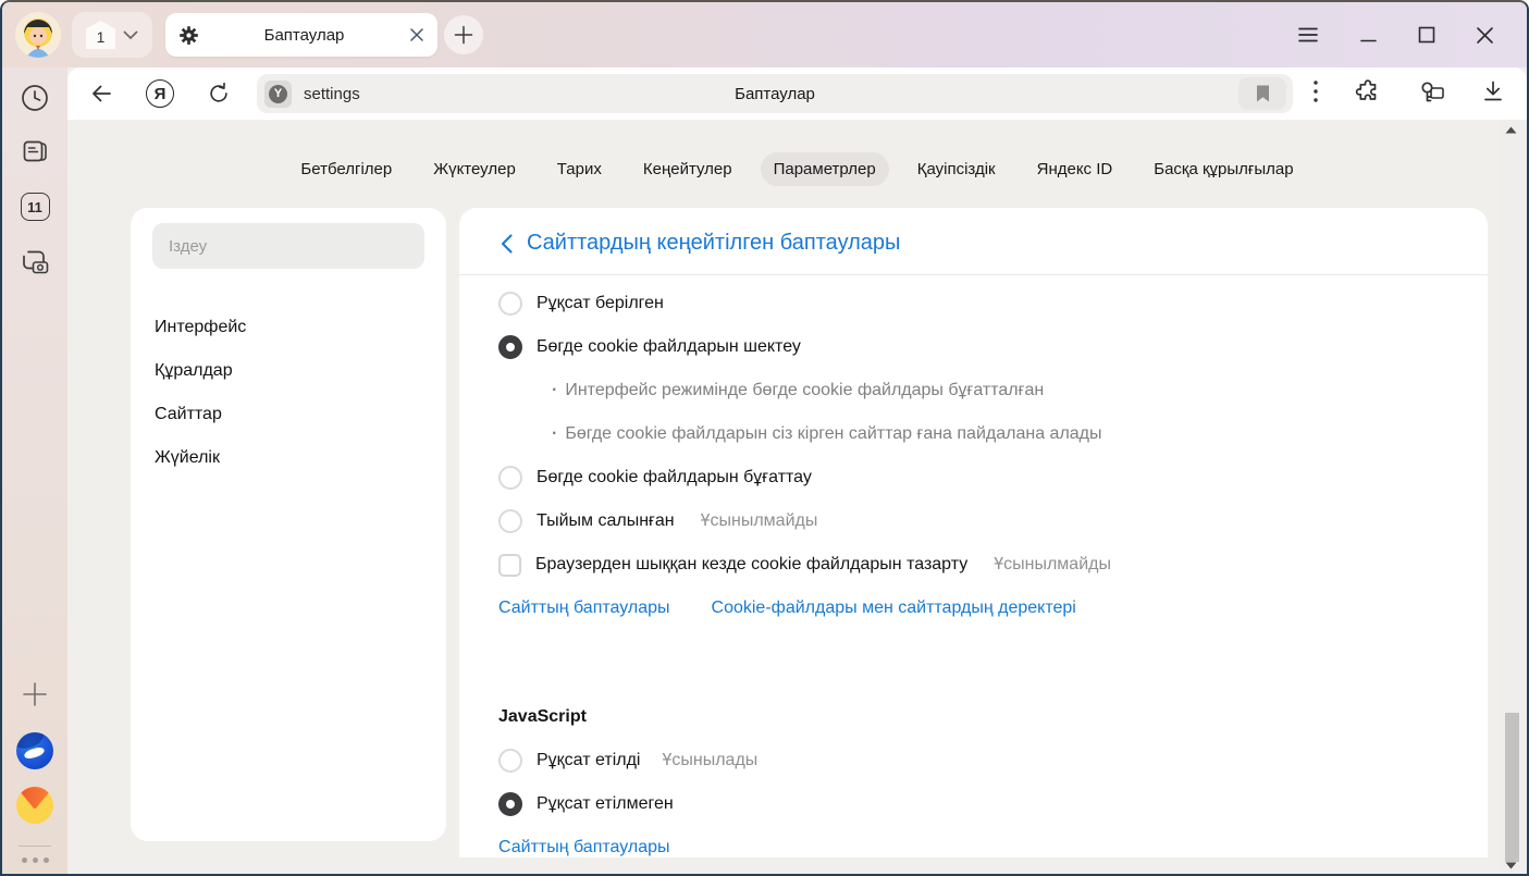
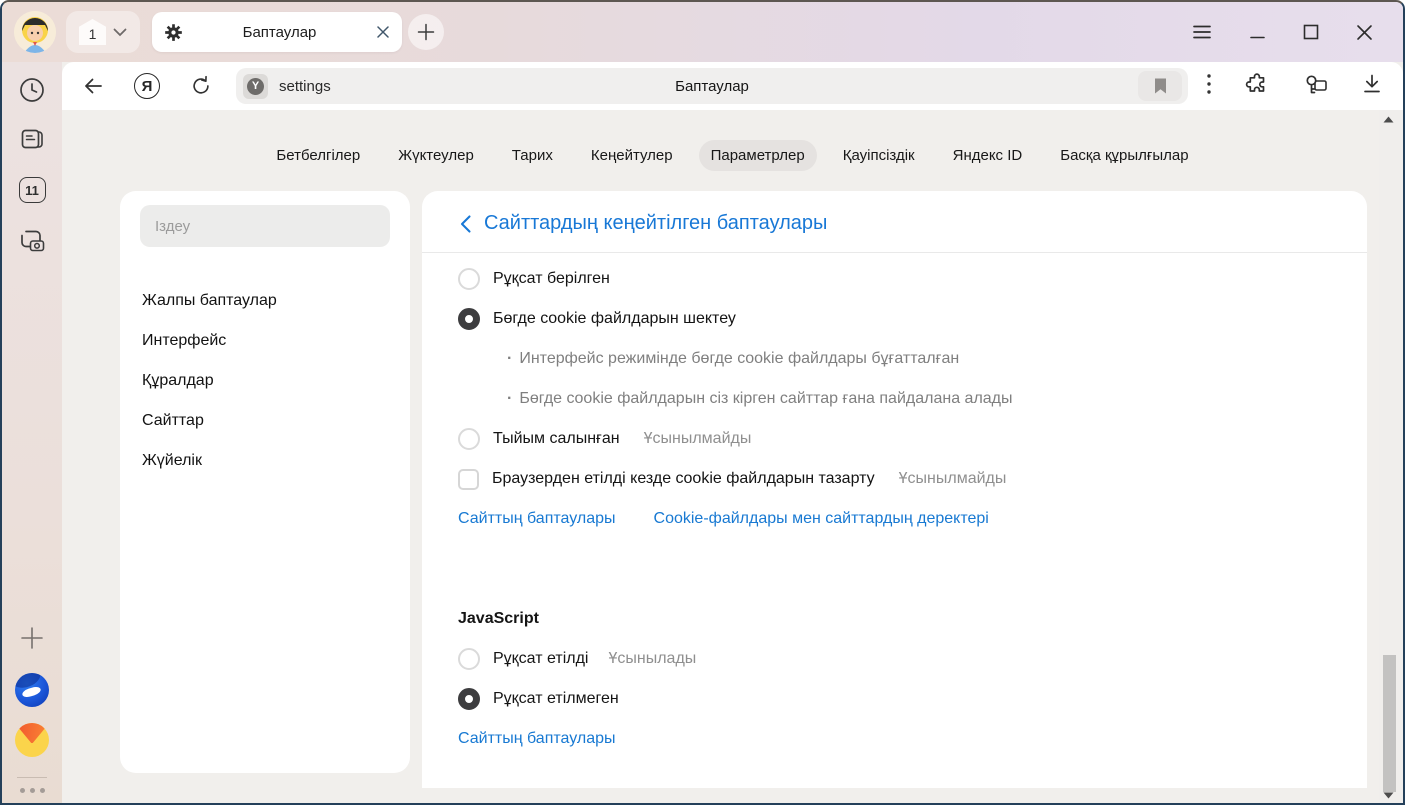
  1
  Баптаулар
  11
  Я
  Y
  settings
  Баптаулар
  Бетбелгілер
  Жүктеулер
  Тарих
  Кеңейтулер
  Параметрлер
  Қауіпсіздік
  Яндекс ID
  Басқа құрылғылар
  Іздеу
+ Жалпы баптаулар
  Интерфейс
  Құралдар
  Сайттар
  Жүйелік
  Сайттардың кеңейтілген баптаулары
  Рұқсат берілген
  Бөгде cookie файлдарын шектеу
  Интерфейс режимінде бөгде cookie файлдары бұғатталған
  Бөгде cookie файлдарын сіз кірген сайттар ғана пайдалана алады
- Бөгде cookie файлдарын бұғаттау
  Тыйым салынған
  Ұсынылмайды
- Браузерден шыққан кезде cookie файлдарын тазарту
+ Браузерден етілді кезде cookie файлдарын тазарту
  Ұсынылмайды
  Сайттың баптаулары
  Cookie-файлдары мен сайттардың деректері
  JavaScript
  Рұқсат етілді
  Ұсынылады
  Рұқсат етілмеген
  Сайттың баптаулары
